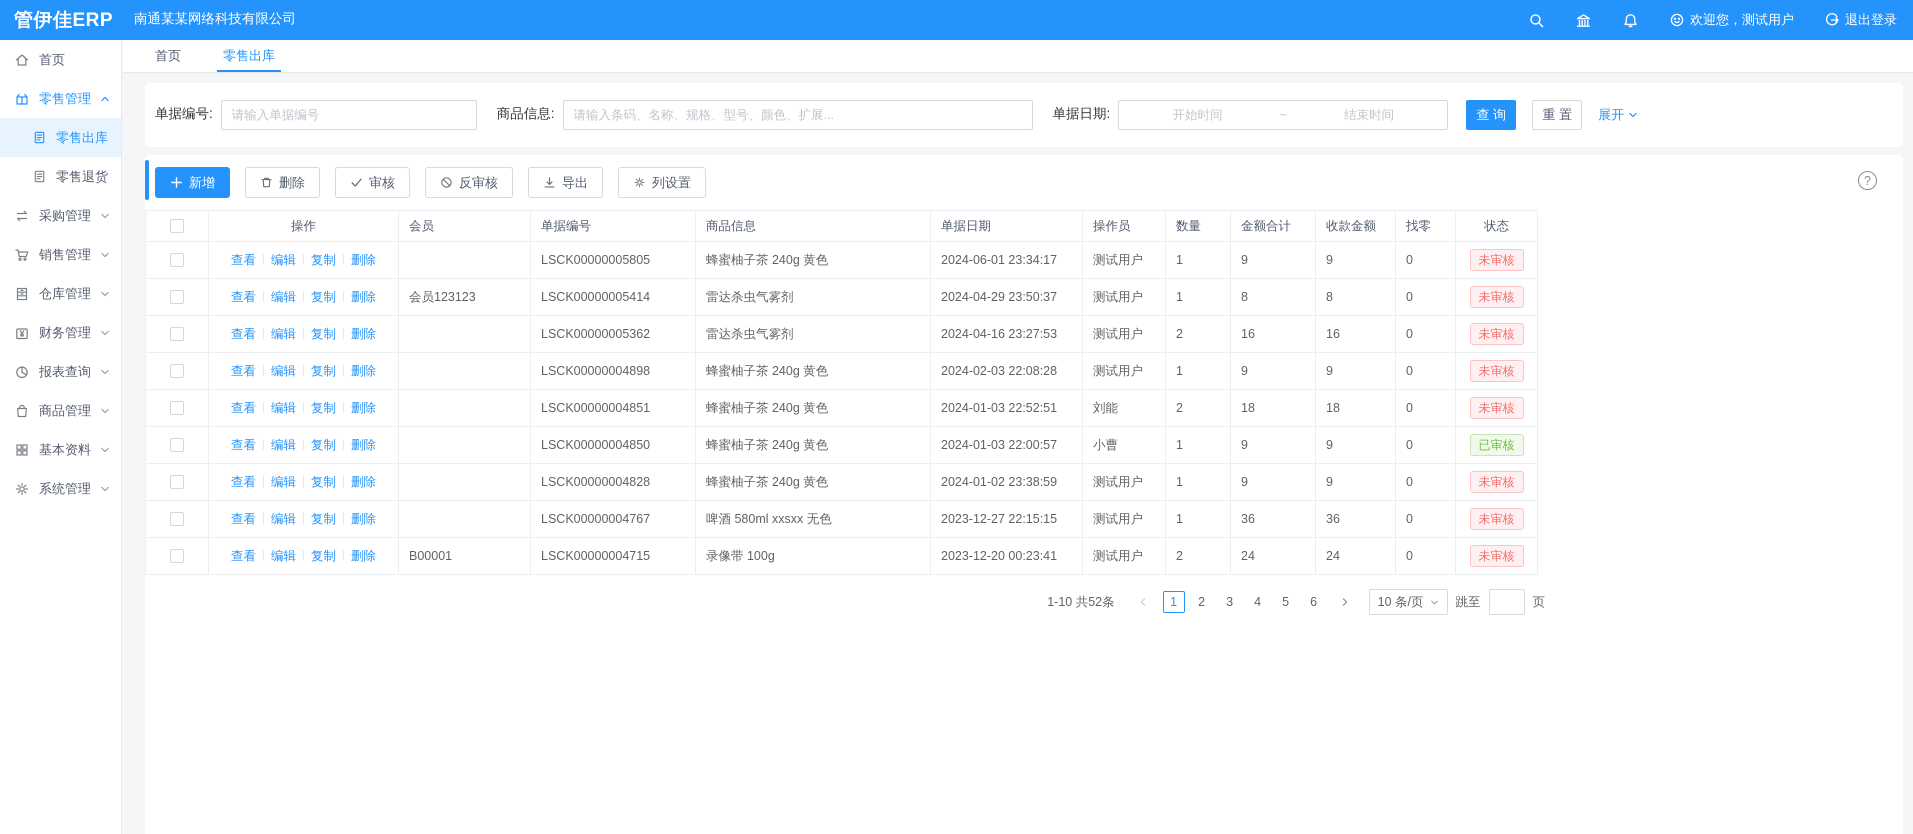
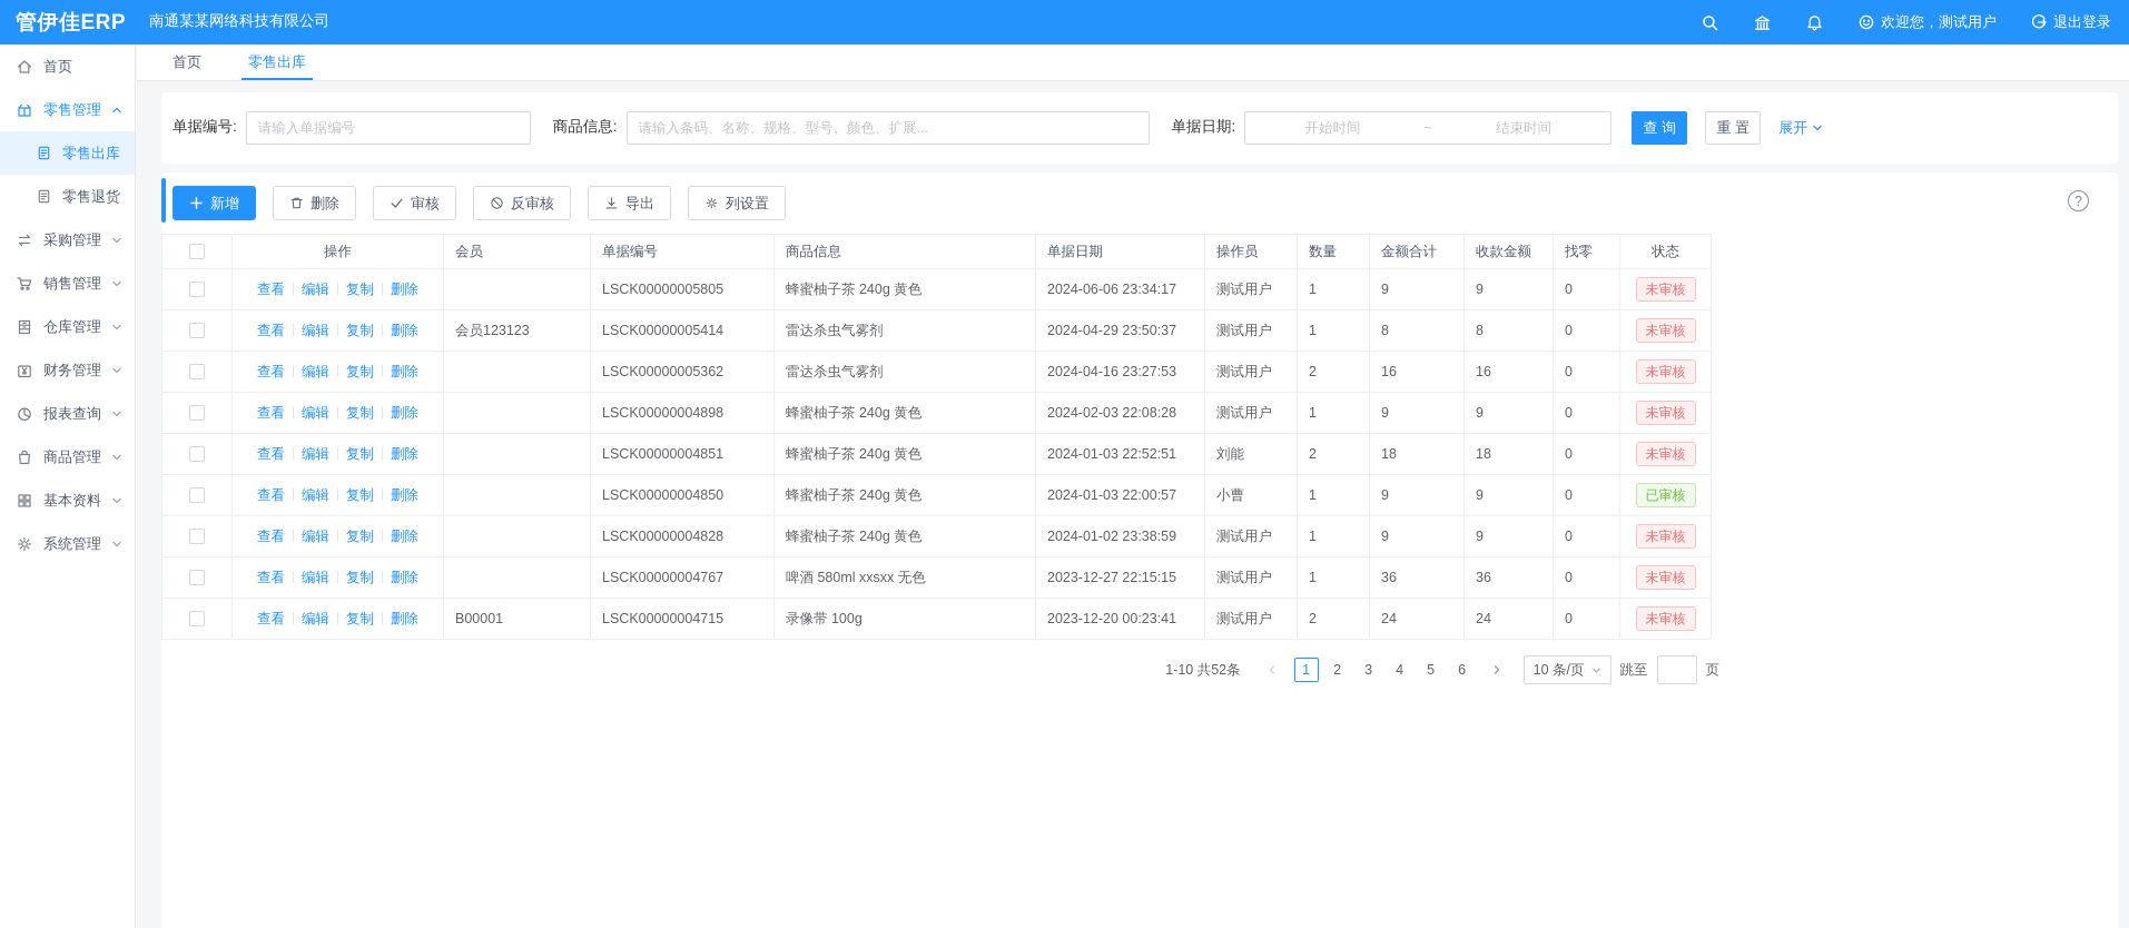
  管伊佳ERP
  南通某某网络科技有限公司
  欢迎您，测试用户
  退出登录
  首页
  零售管理
  零售出库
  零售退货
  采购管理
  销售管理
  仓库管理
  财务管理
  报表查询
  商品管理
  基本资料
  系统管理
  首页
  零售出库
  单据编号:
  请输入单据编号
  商品信息:
  请输入条码、名称、规格、型号、颜色、扩展...
  单据日期:
  开始时间
  ~
  结束时间
  查 询
  重 置
  展开
  新增
  删除
  审核
  反审核
  导出
  列设置
  ?
  	操作	会员	单据编号	商品信息	单据日期	操作员	数量	金额合计	收款金额	找零	状态
- 	查看 编辑 复制 删除		LSCK00000005805	蜂蜜柚子茶 240g 黄色	2024-06-01 23:34:17	测试用户	1	9	9	0	未审核
+ 	查看 编辑 复制 删除		LSCK00000005805	蜂蜜柚子茶 240g 黄色	2024-06-06 23:34:17	测试用户	1	9	9	0	未审核
  	查看 编辑 复制 删除	会员123123	LSCK00000005414	雷达杀虫气雾剂	2024-04-29 23:50:37	测试用户	1	8	8	0	未审核
  	查看 编辑 复制 删除		LSCK00000005362	雷达杀虫气雾剂	2024-04-16 23:27:53	测试用户	2	16	16	0	未审核
  	查看 编辑 复制 删除		LSCK00000004898	蜂蜜柚子茶 240g 黄色	2024-02-03 22:08:28	测试用户	1	9	9	0	未审核
  	查看 编辑 复制 删除		LSCK00000004851	蜂蜜柚子茶 240g 黄色	2024-01-03 22:52:51	刘能	2	18	18	0	未审核
  	查看 编辑 复制 删除		LSCK00000004850	蜂蜜柚子茶 240g 黄色	2024-01-03 22:00:57	小曹	1	9	9	0	已审核
  	查看 编辑 复制 删除		LSCK00000004828	蜂蜜柚子茶 240g 黄色	2024-01-02 23:38:59	测试用户	1	9	9	0	未审核
  	查看 编辑 复制 删除		LSCK00000004767	啤酒 580ml xxsxx 无色	2023-12-27 22:15:15	测试用户	1	36	36	0	未审核
  	查看 编辑 复制 删除	B00001	LSCK00000004715	录像带 100g	2023-12-20 00:23:41	测试用户	2	24	24	0	未审核
  1-10 共52条
  1
  2
  3
  4
  5
  6
  10 条/页
  跳至
  页
